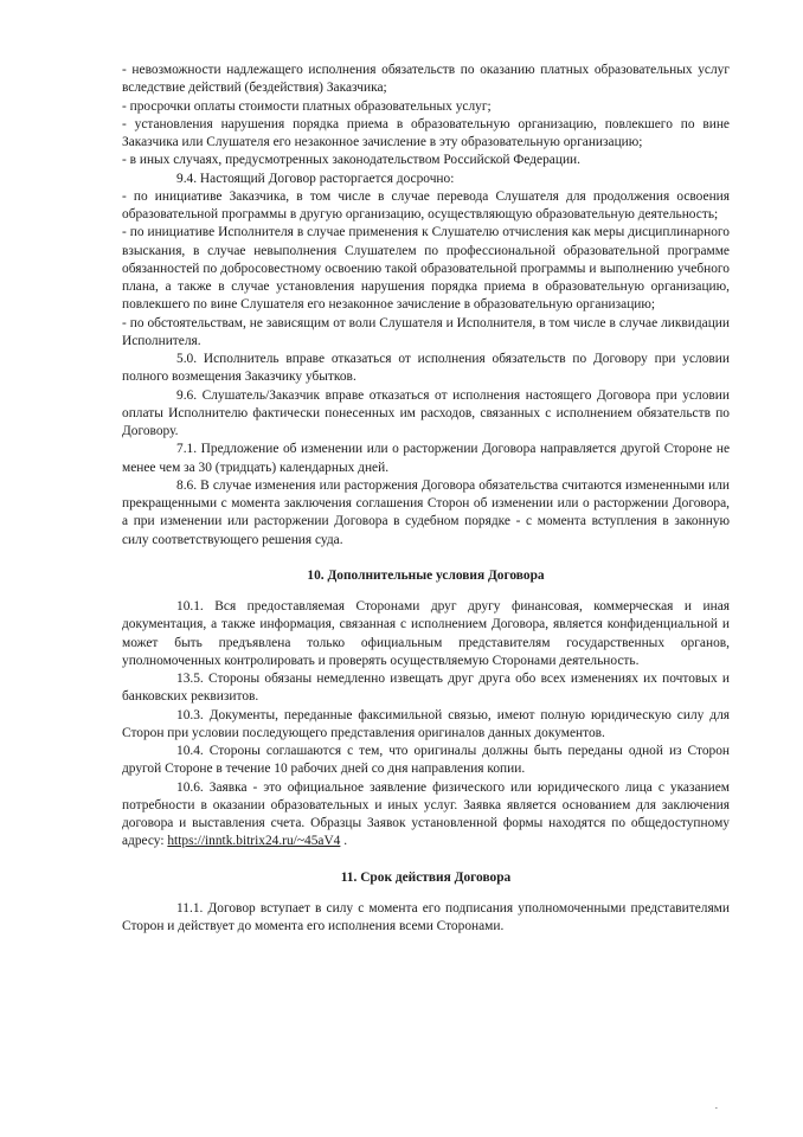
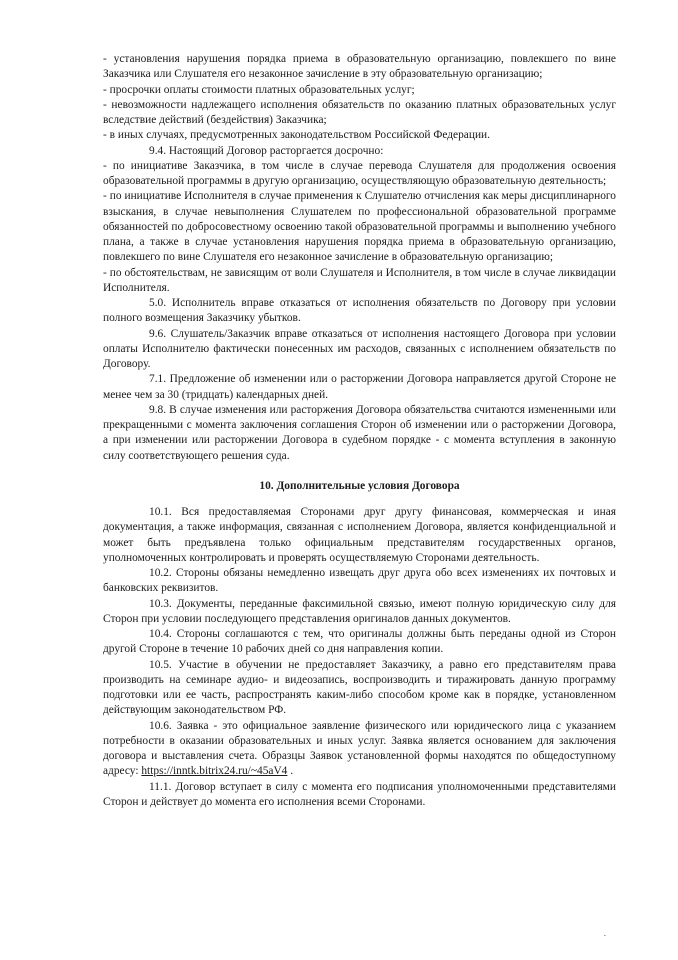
- - невозможности надлежащего исполнения обязательств по оказанию платных образовательных услуг вследствие действий (бездействия) Заказчика;
+ - установления нарушения порядка приема в образовательную организацию, повлекшего по вине Заказчика или Слушателя его незаконное зачисление в эту образовательную организацию;
  - просрочки оплаты стоимости платных образовательных услуг;
- - установления нарушения порядка приема в образовательную организацию, повлекшего по вине Заказчика или Слушателя его незаконное зачисление в эту образовательную организацию;
+ - невозможности надлежащего исполнения обязательств по оказанию платных образовательных услуг вследствие действий (бездействия) Заказчика;
  - в иных случаях, предусмотренных законодательством Российской Федерации.
  9.4. Настоящий Договор расторгается досрочно:
  - по инициативе Заказчика, в том числе в случае перевода Слушателя для продолжения освоения образовательной программы в другую организацию, осуществляющую образовательную деятельность;
  - по инициативе Исполнителя в случае применения к Слушателю отчисления как меры дисциплинарного взыскания, в случае невыполнения Слушателем по профессиональной образовательной программе обязанностей по добросовестному освоению такой образовательной программы и выполнению учебного плана, а также в случае установления нарушения порядка приема в образовательную организацию, повлекшего по вине Слушателя его незаконное зачисление в образовательную организацию;
  - по обстоятельствам, не зависящим от воли Слушателя и Исполнителя, в том числе в случае ликвидации Исполнителя.
  5.0. Исполнитель вправе отказаться от исполнения обязательств по Договору при условии полного возмещения Заказчику убытков.
  9.6. Слушатель/Заказчик вправе отказаться от исполнения настоящего Договора при условии оплаты Исполнителю фактически понесенных им расходов, связанных с исполнением обязательств по Договору.
  7.1. Предложение об изменении или о расторжении Договора направляется другой Стороне не менее чем за 30 (тридцать) календарных дней.
- 8.6. В случае изменения или расторжения Договора обязательства считаются измененными или прекращенными с момента заключения соглашения Сторон об изменении или о расторжении Договора, а при изменении или расторжении Договора в судебном порядке - с момента вступления в законную силу соответствующего решения суда.
+ 9.8. В случае изменения или расторжения Договора обязательства считаются измененными или прекращенными с момента заключения соглашения Сторон об изменении или о расторжении Договора, а при изменении или расторжении Договора в судебном порядке - с момента вступления в законную силу соответствующего решения суда.
  10. Дополнительные условия Договора
  10.1. Вся предоставляемая Сторонами друг другу финансовая, коммерческая и иная документация, а также информация, связанная с исполнением Договора, является конфиденциальной и может быть предъявлена только официальным представителям государственных органов, уполномоченных контролировать и проверять осуществляемую Сторонами деятельность.
- 13.5. Стороны обязаны немедленно извещать друг друга обо всех изменениях их почтовых и банковских реквизитов.
+ 10.2. Стороны обязаны немедленно извещать друг друга обо всех изменениях их почтовых и банковских реквизитов.
  10.3. Документы, переданные факсимильной связью, имеют полную юридическую силу для Сторон при условии последующего представления оригиналов данных документов.
  10.4. Стороны соглашаются с тем, что оригиналы должны быть переданы одной из Сторон другой Стороне в течение 10 рабочих дней со дня направления копии.
+ 10.5. Участие в обучении не предоставляет Заказчику, а равно его представителям права производить на семинаре аудио- и видеозапись, воспроизводить и тиражировать данную программу подготовки или ее часть, распространять каким-либо способом кроме как в порядке, установленном действующим законодательством РФ.
  10.6. Заявка - это официальное заявление физического или юридического лица с указанием потребности в оказании образовательных и иных услуг. Заявка является основанием для заключения договора и выставления счета. Образцы Заявок установленной формы находятся по общедоступному адресу: https://inntk.bitrix24.ru/~45aV4 .
- 11. Срок действия Договора
  11.1. Договор вступает в силу с момента его подписания уполномоченными представителями Сторон и действует до момента его исполнения всеми Сторонами.
  .
